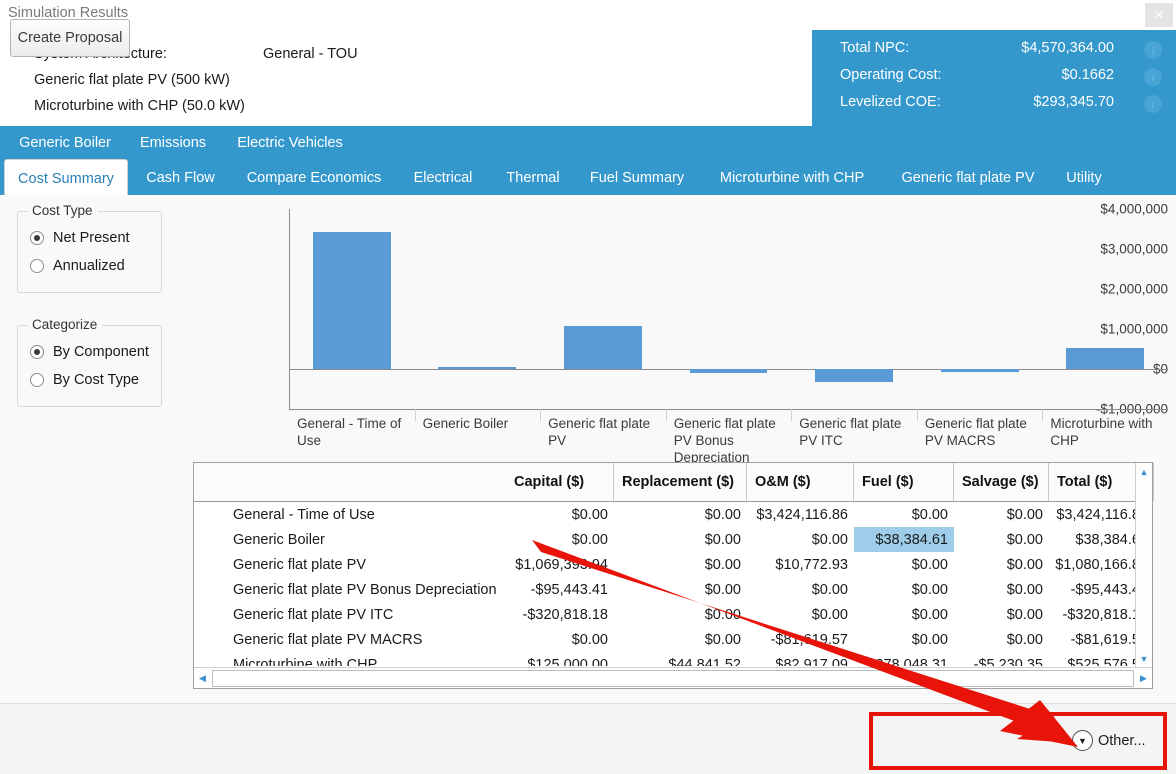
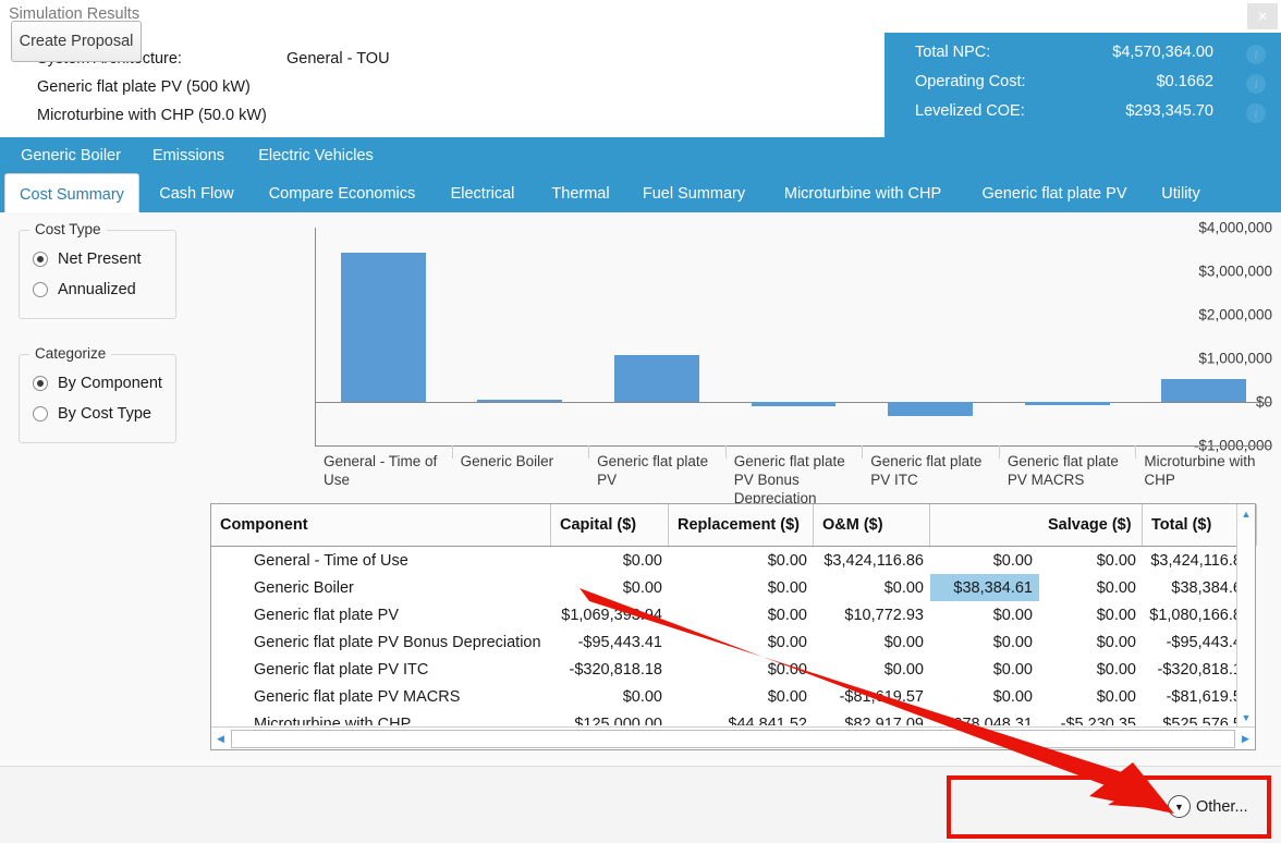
  Simulation Results
  ✕
  General - TOU
  Generic flat plate PV (500 kW)
  Microturbine with CHP (50.0 kW)
  Total NPC:
  $4,570,364.00
  i
  Operating Cost:
  $0.1662
  i
  Levelized COE:
  $293,345.70
  i
  Generic Boiler
  Emissions
  Electric Vehicles
  Cost Summary
  Cash Flow
  Compare Economics
  Electrical
  Thermal
  Fuel Summary
  Microturbine with CHP
  Generic flat plate PV
  Utility
  Cost Type
  Net Present
  Annualized
  Categorize
  By Component
  By Cost Type
  $4,000,000
  $3,000,000
  $2,000,000
  $1,000,000
  General - Time of Use
  Generic Boiler
  Generic flat plate PV
  Generic flat plate PV Bonus Depreciation
  Generic flat plate PV ITC
  Generic flat plate PV MACRS
  Microturbine with CHP
+ Component
  Capital ($)
  Replacement ($)
  O&M ($)
- Fuel ($)
  Salvage ($)
  Total ($)
  General - Time of Use
  $0.00
  $0.00
  $3,424,116.86
  $0.00
  $0.00
  $3,424,116.
  Generic Boiler
  $0.00
  $0.00
  $0.00
  $38,384.61
  $0.00
  $38,384.
  Generic flat plate PV
  $1,069,394
  $0.00
  $10,772.93
  $0.00
  $0.00
  $1,080,166.
  Generic flat plate PV Bonus Depreciation
  -$95,443.41
  $0.00
  $0.00
  $0.00
  $0.00
  -$95,443.
  Generic flat plate PV ITC
  -$320,818.18
  $0.00
  $0.00
  $0.00
  $0.00
  -$320,818.
  Generic flat plate PV MACRS
  $0.00
  $0.00
  -$8119.57
  $0.00
  $0.00
  -$81,619.
  Microturbine with CHP
  $125,000.00
  $44,841.52
  $82,917.09
  8,048.31
  -$5,230.35
  $525,576.
  ▲
  ▼
  ◀
  ▶
  Create Proposal
  ▼
  Other...
